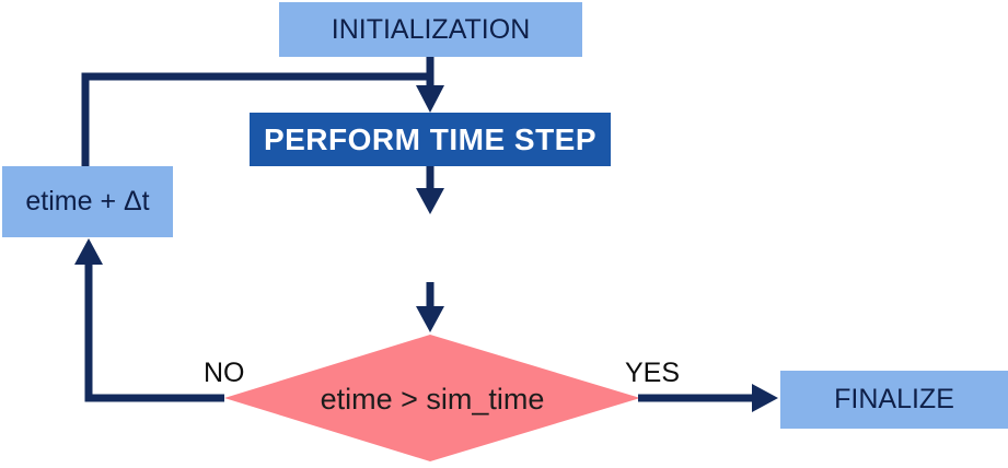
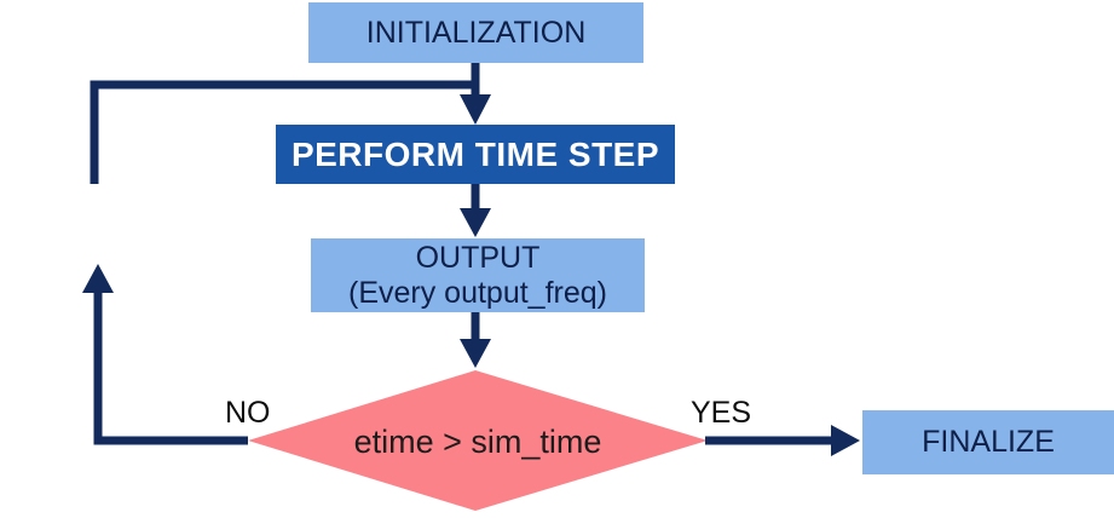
  INITIALIZATION
  PERFORM TIME STEP
+ OUTPUT
+ (Every output_freq)
  etime > sim_time
  FINALIZE
- etime + Δt
  NO
  YES
